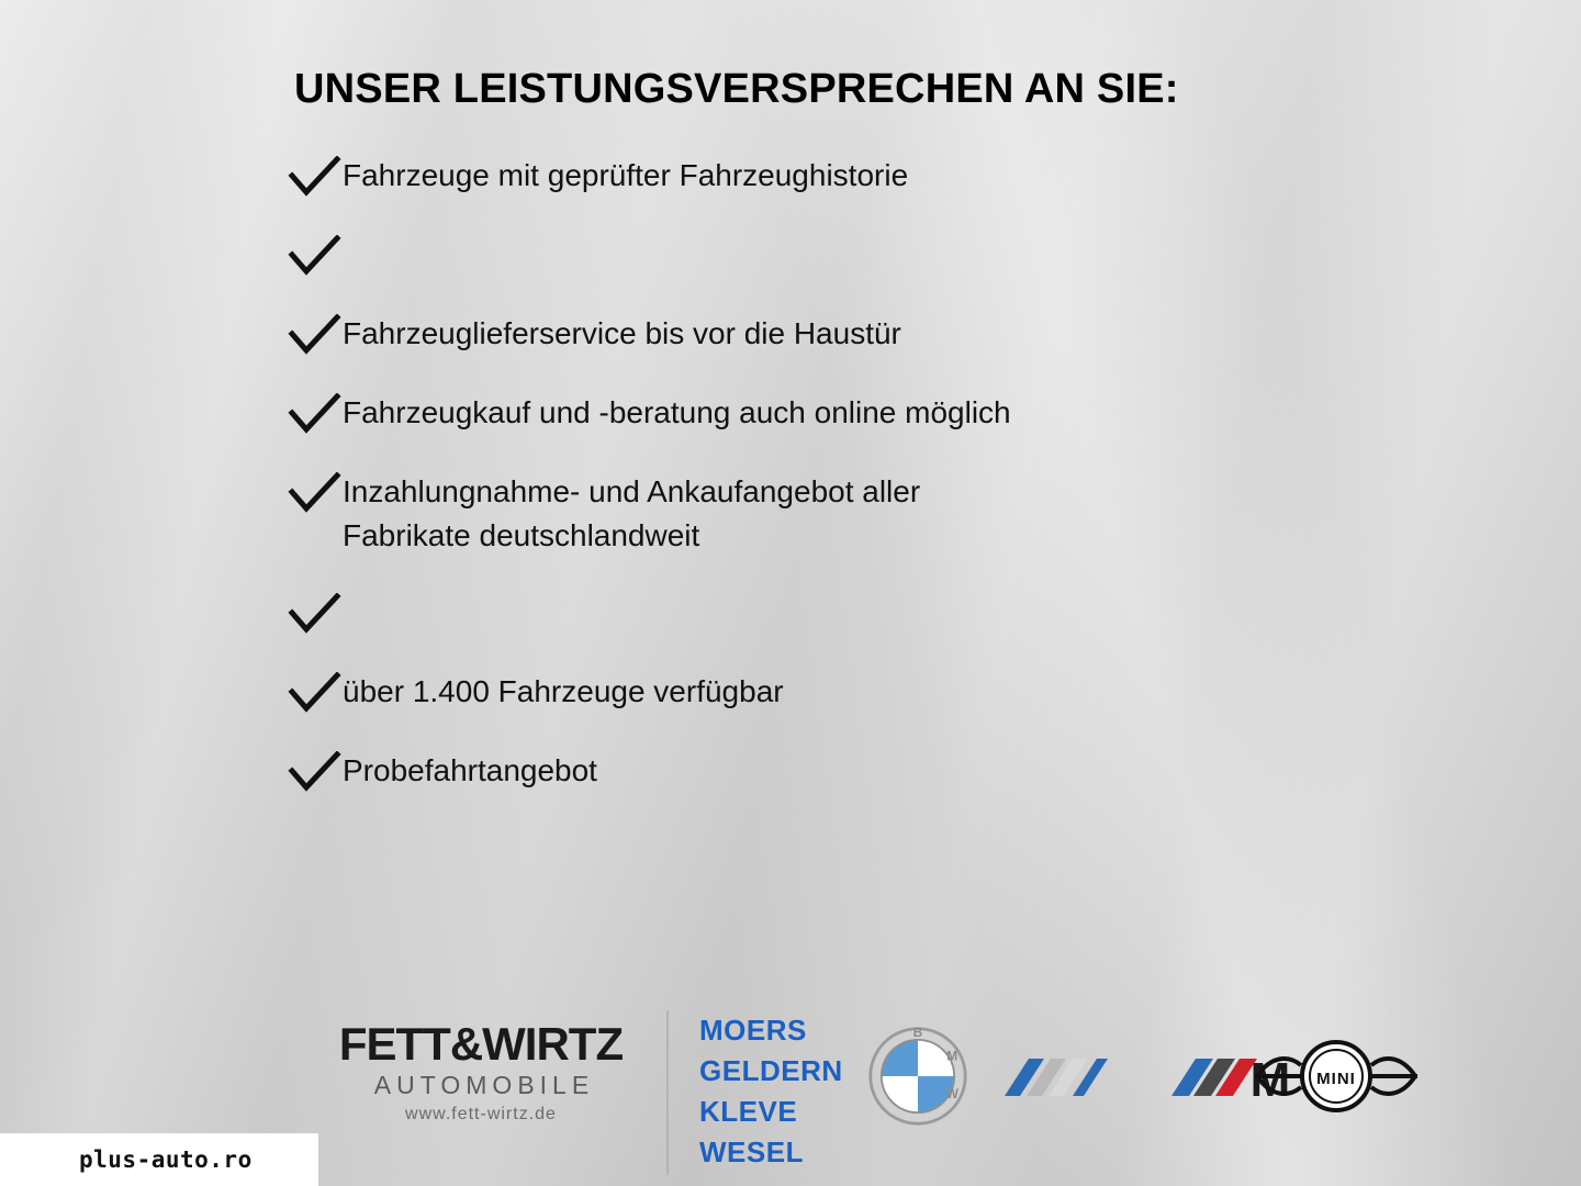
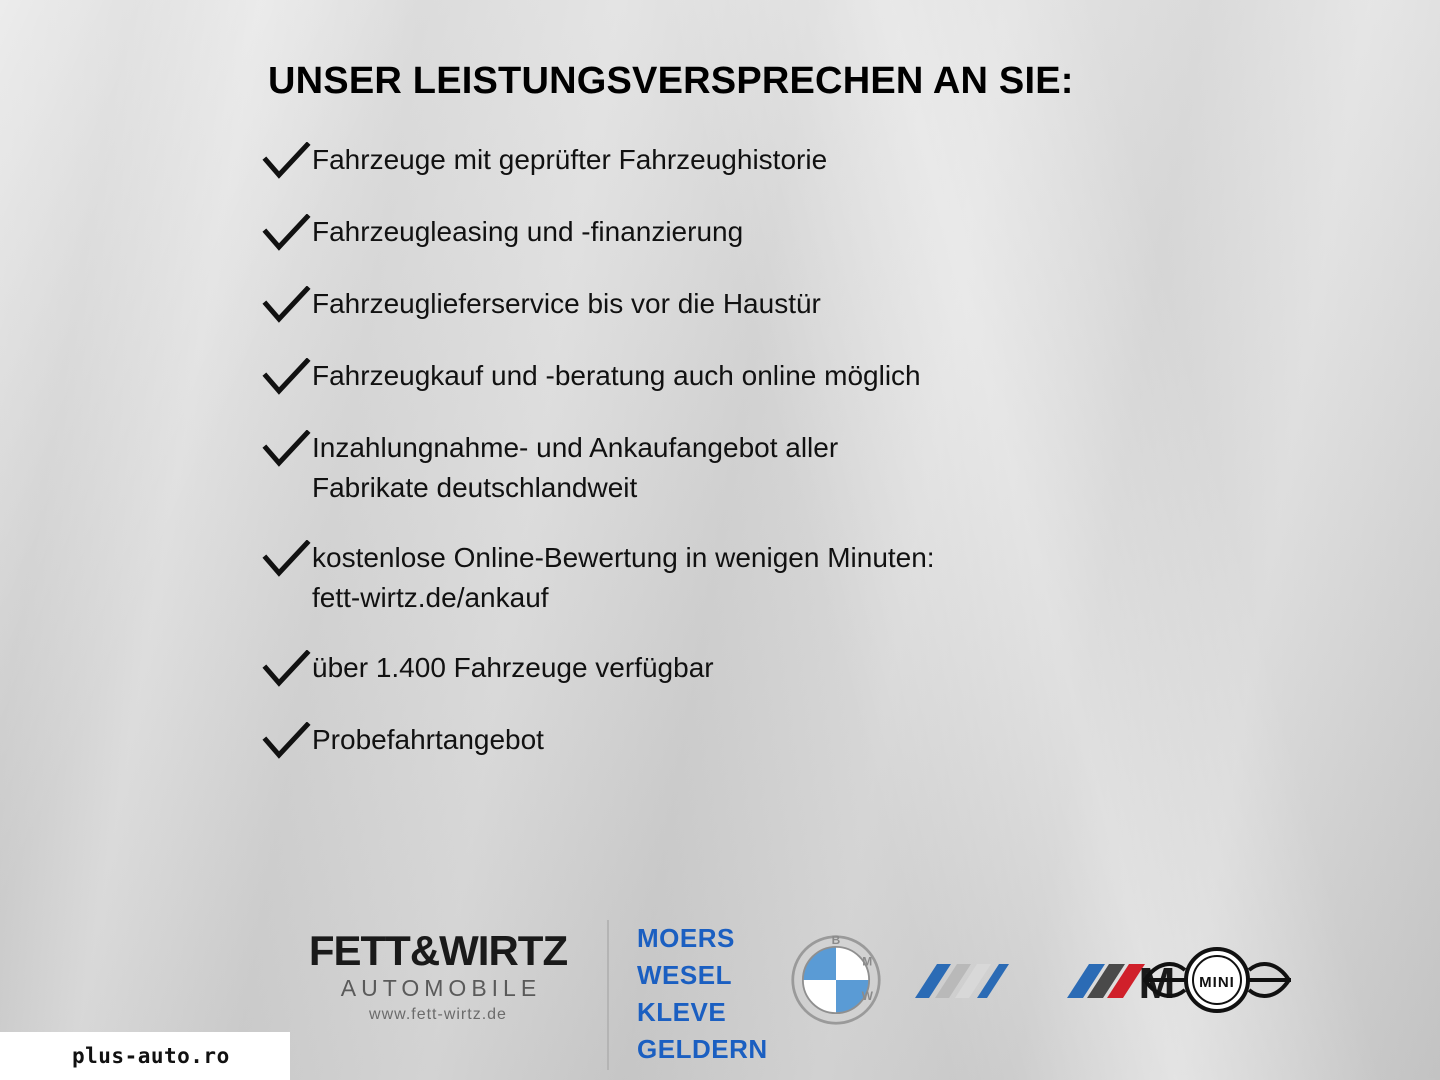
  UNSER LEISTUNGSVERSPRECHEN AN SIE:
  Fahrzeuge mit geprüfter Fahrzeughistorie
+ Fahrzeugleasing und -finanzierung
  Fahrzeuglieferservice bis vor die Haustür
  Fahrzeugkauf und -beratung auch online möglich
  Inzahlungnahme- und Ankaufangebot aller
  Fabrikate deutschlandweit
+ kostenlose Online-Bewertung in wenigen Minuten:
+ fett-wirtz.de/ankauf
  über 1.400 Fahrzeuge verfügbar
  Probefahrtangebot
  FETT&WIRTZ
  AUTOMOBILE
  www.fett-wirtz.de
  MOERS
- GELDERN
+ WESEL
  KLEVE
- WESEL
+ GELDERN
  B
  M
  W
  M
  MINI
  plus-auto.ro
